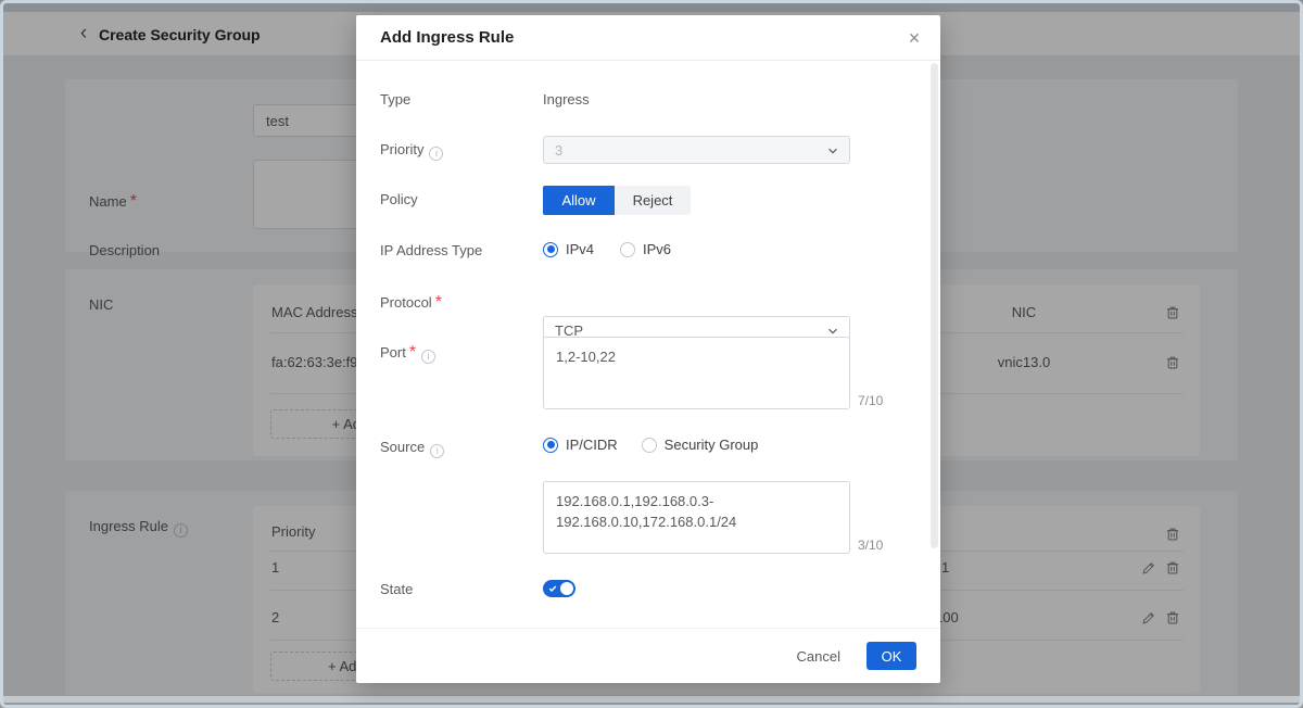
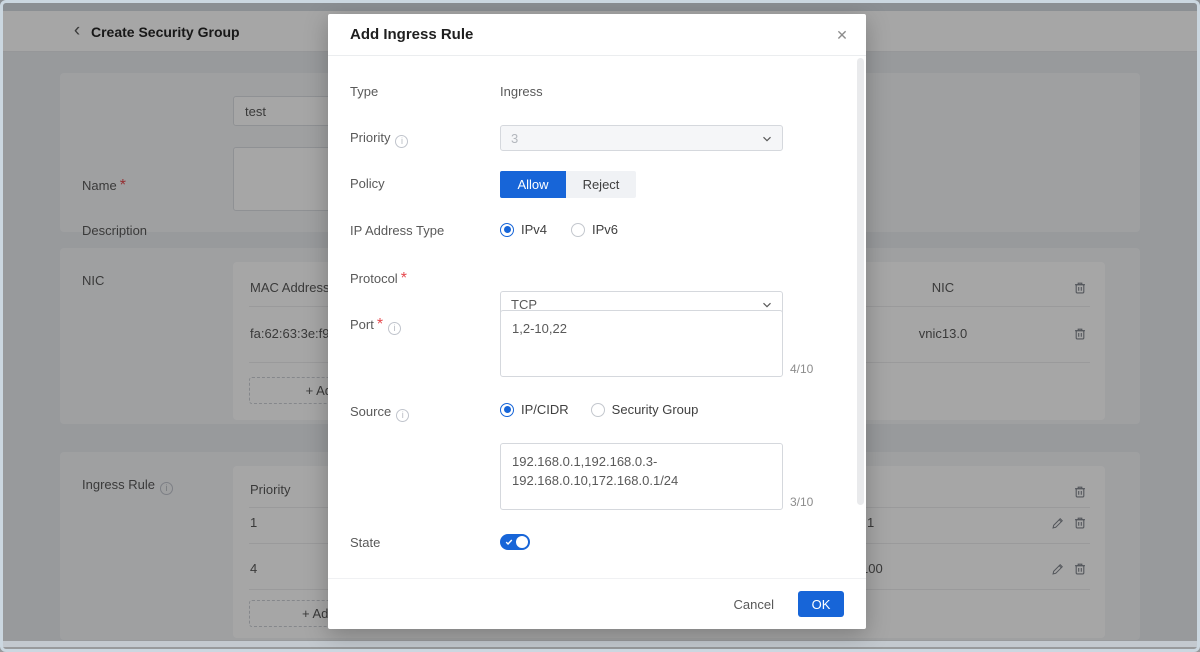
  ‹
  Create Security Group
  Name *
  Description
  test
  NIC
  MAC Address
  NIC
  fa:62:63:3e:f9
  vnic13.0
  Ingress Rule i
  Priority
  1
  1
- 2
+ 4
  Add Ingress Rule
  ✕
  Type
  Ingress
  Priority i
  3
  Policy
  Allow
  Reject
  IP Address Type
  IPv4
  IPv6
  Protocol *
  TCP
  Port * i
  1,2-10,22
- 7/10
+ 4/10
  Source i
  IP/CIDR
  Security Group
  192.168.0.1,192.168.0.3-
  192.168.0.10,172.168.0.1/24
  3/10
  State
  Cancel
  OK
